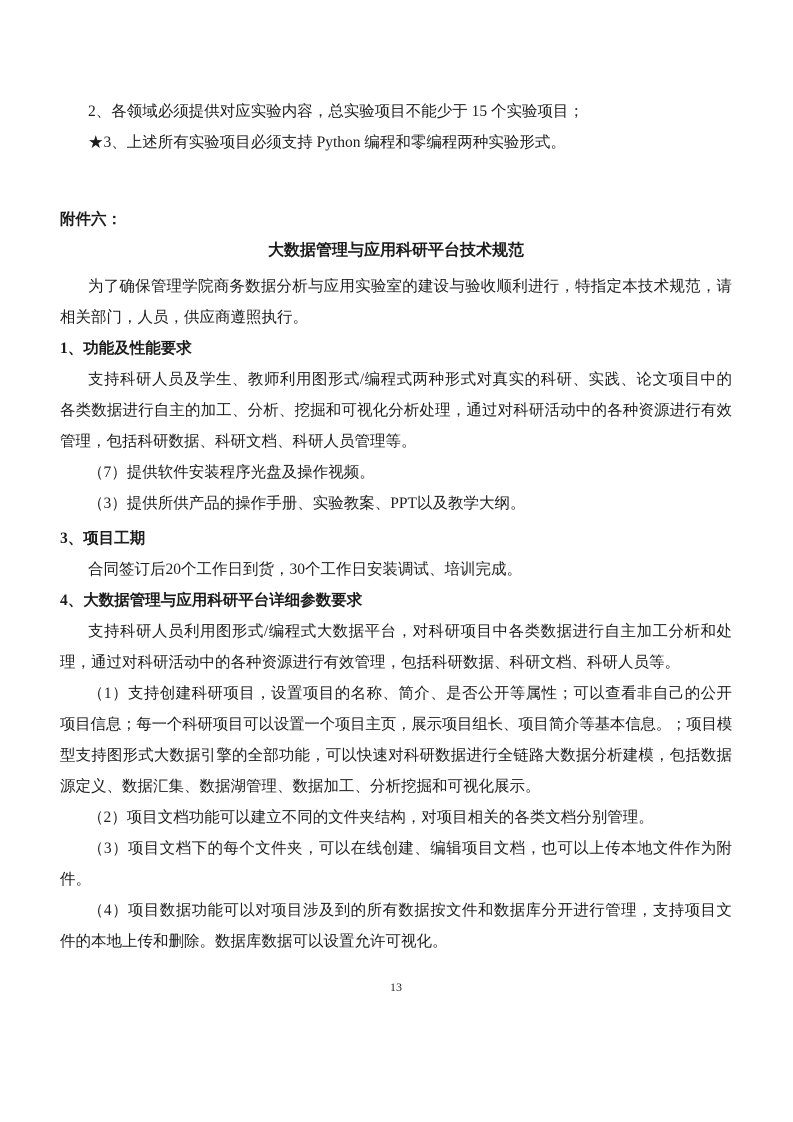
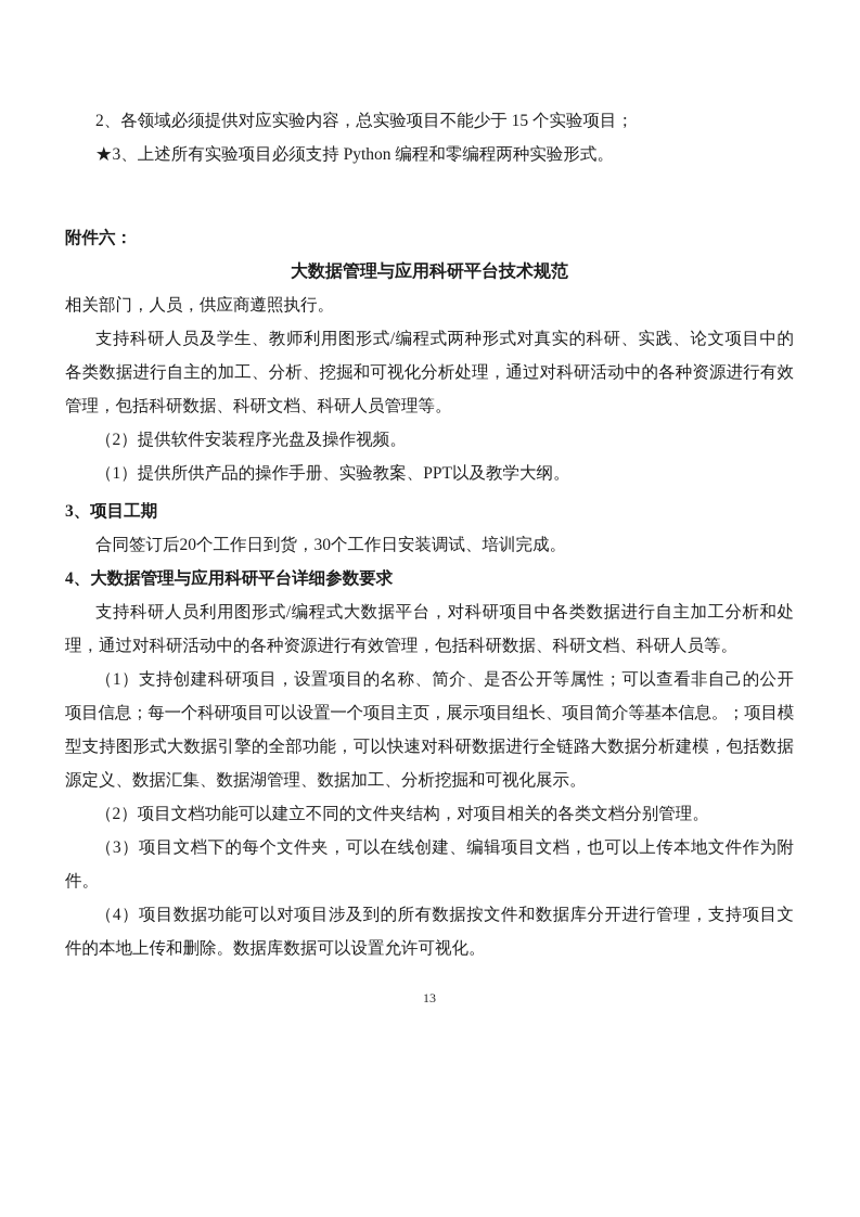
  2、各领域必须提供对应实验内容，总实验项目不能少于 15 个实验项目；
  ★3、上述所有实验项目必须支持 Python 编程和零编程两种实验形式。
  附件六：
  大数据管理与应用科研平台技术规范
- 为了确保管理学院商务数据分析与应用实验室的建设与验收顺利进行，特指定本技术规范，请
  相关部门，人员，供应商遵照执行。
- 1、功能及性能要求
  支持科研人员及学生、教师利用图形式/编程式两种形式对真实的科研、实践、论文项目中的
  各类数据进行自主的加工、分析、挖掘和可视化分析处理，通过对科研活动中的各种资源进行有效
  管理，包括科研数据、科研文档、科研人员管理等。
- （7）提供软件安装程序光盘及操作视频。
+ （2）提供软件安装程序光盘及操作视频。
- （3）提供所供产品的操作手册、实验教案、PPT以及教学大纲。
+ （1）提供所供产品的操作手册、实验教案、PPT以及教学大纲。
  3、项目工期
  合同签订后20个工作日到货，30个工作日安装调试、培训完成。
  4、大数据管理与应用科研平台详细参数要求
  支持科研人员利用图形式/编程式大数据平台，对科研项目中各类数据进行自主加工分析和处
  理，通过对科研活动中的各种资源进行有效管理，包括科研数据、科研文档、科研人员等。
  （1）支持创建科研项目，设置项目的名称、简介、是否公开等属性；可以查看非自己的公开
  项目信息；每一个科研项目可以设置一个项目主页，展示项目组长、项目简介等基本信息。；项目模
  型支持图形式大数据引擎的全部功能，可以快速对科研数据进行全链路大数据分析建模，包括数据
  源定义、数据汇集、数据湖管理、数据加工、分析挖掘和可视化展示。
  （2）项目文档功能可以建立不同的文件夹结构，对项目相关的各类文档分别管理。
  （3）项目文档下的每个文件夹，可以在线创建、编辑项目文档，也可以上传本地文件作为附
  件。
  （4）项目数据功能可以对项目涉及到的所有数据按文件和数据库分开进行管理，支持项目文
  件的本地上传和删除。数据库数据可以设置允许可视化。
  13
